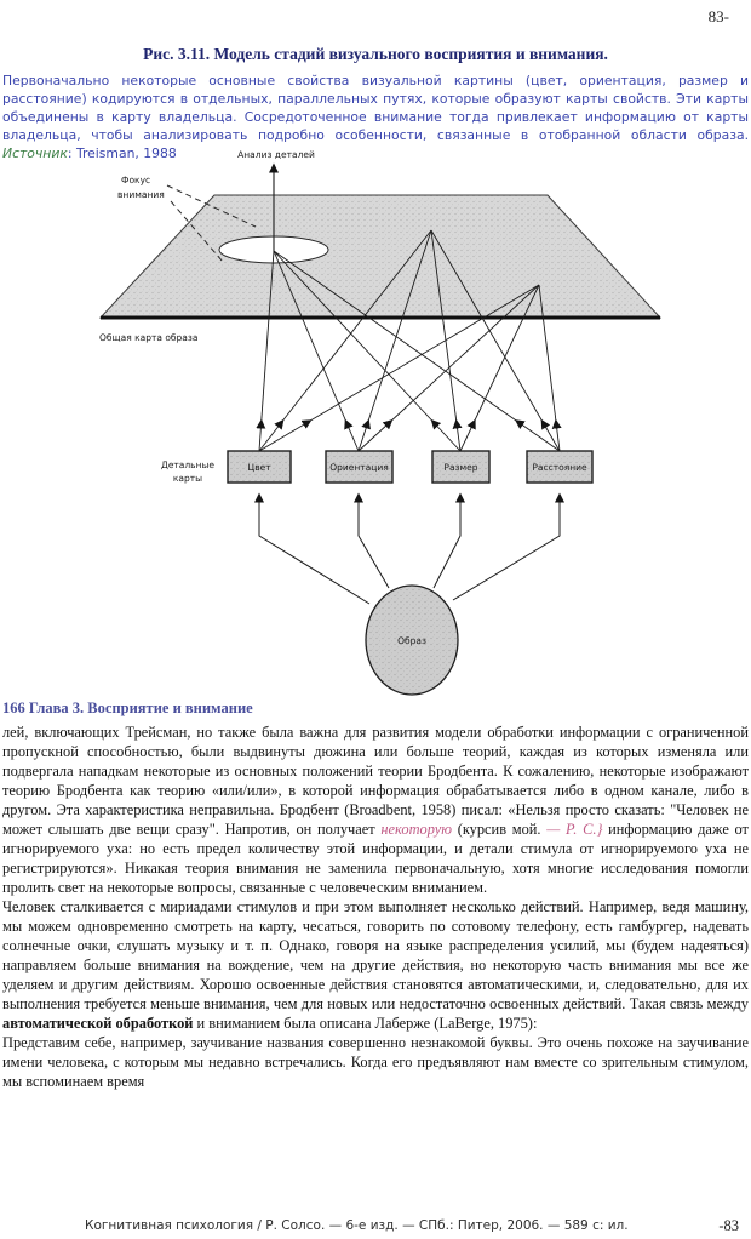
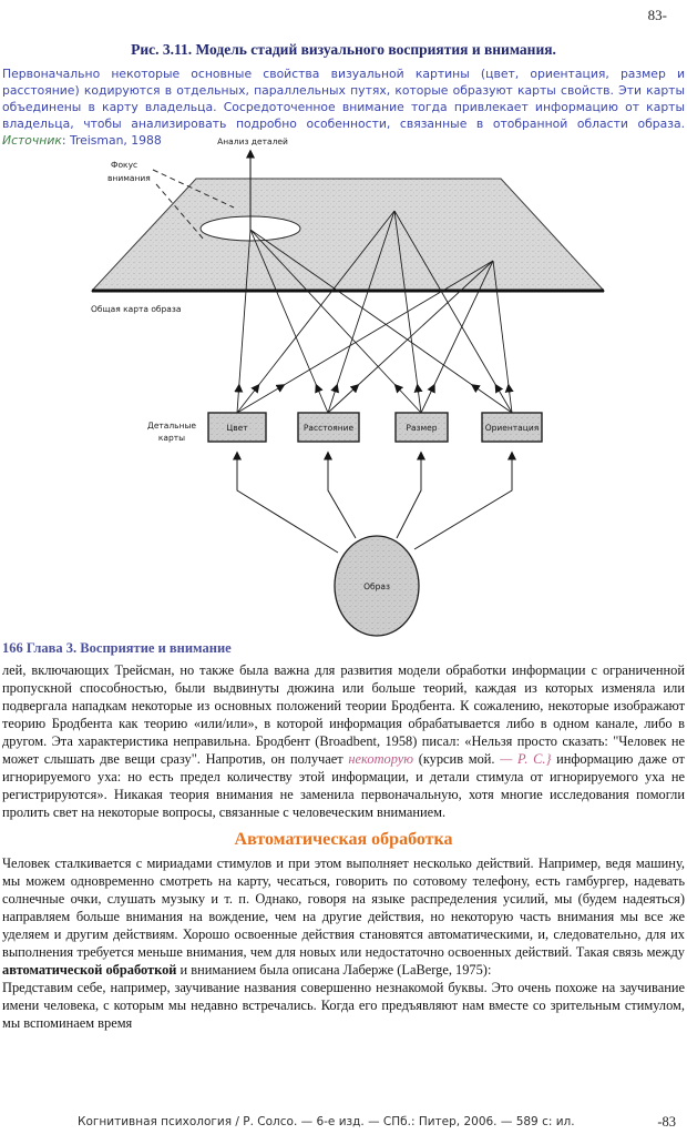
  83-
  Рис. 3.11. Модель стадий визуального восприятия и внимания.
  Первоначально некоторые основные свойства визуальной картины (цвет, ориентация, размер и расстояние) кодируются в отдельных, параллельных путях, которые образуют карты свойств. Эти карты объединены в карту владельца. Сосредоточенное внимание тогда привлекает информацию от карты владельца, чтобы анализировать подробно особенности, связанные в отобранной области образа. Источник: Treisman, 1988
  Анализ деталей
  Фокус
  внимания
  Общая карта образа
  Цвет
- Ориентация
+ Расстояние
  Размер
- Расстояние
+ Ориентация
  Детальные
  карты
  Образ
  166 Глава 3. Восприятие и внимание
  лей, включающих Трейсман, но также была важна для развития модели обработки информации с ограниченной пропускной способностью, были выдвинуты дюжина или больше теорий, каждая из которых изменяла или подвергала нападкам некоторые из основных положений теории Бродбента. К сожалению, некоторые изображают теорию Бродбента как теорию «или/или», в которой информация обрабатывается либо в одном канале, либо в другом. Эта характеристика неправильна. Бродбент (Broadbent, 1958) писал: «Нельзя просто сказать: "Человек не может слышать две вещи сразу". Напротив, он получает некоторую (курсив мой. — Р. С.} информацию даже от игнорируемого уха: но есть предел количеству этой информации, и детали стимула от игнорируемого уха не регистрируются». Никакая теория внимания не заменила первоначальную, хотя многие исследования помогли пролить свет на некоторые вопросы, связанные с человеческим вниманием.
+ Автоматическая обработка
  Человек сталкивается с мириадами стимулов и при этом выполняет несколько действий. Например, ведя машину, мы можем одновременно смотреть на карту, чесаться, говорить по сотовому телефону, есть гамбургер, надевать солнечные очки, слушать музыку и т. п. Однако, говоря на языке распределения усилий, мы (будем надеяться) направляем больше внимания на вождение, чем на другие действия, но некоторую часть внимания мы все же уделяем и другим действиям. Хорошо освоенные действия становятся автоматическими, и, следовательно, для их выполнения требуется меньше внимания, чем для новых или недостаточно освоенных действий. Такая связь между автоматической обработкой и вниманием была описана Лаберже (LaBerge, 1975):
  Представим себе, например, заучивание названия совершенно незнакомой буквы. Это очень похоже на заучивание имени человека, с которым мы недавно встречались. Когда его предъявляют нам вместе со зрительным стимулом, мы вспоминаем время
  Когнитивная психология / Р. Солсо. — 6-е изд. — СПб.: Питер, 2006. — 589 с: ил.
  -83
